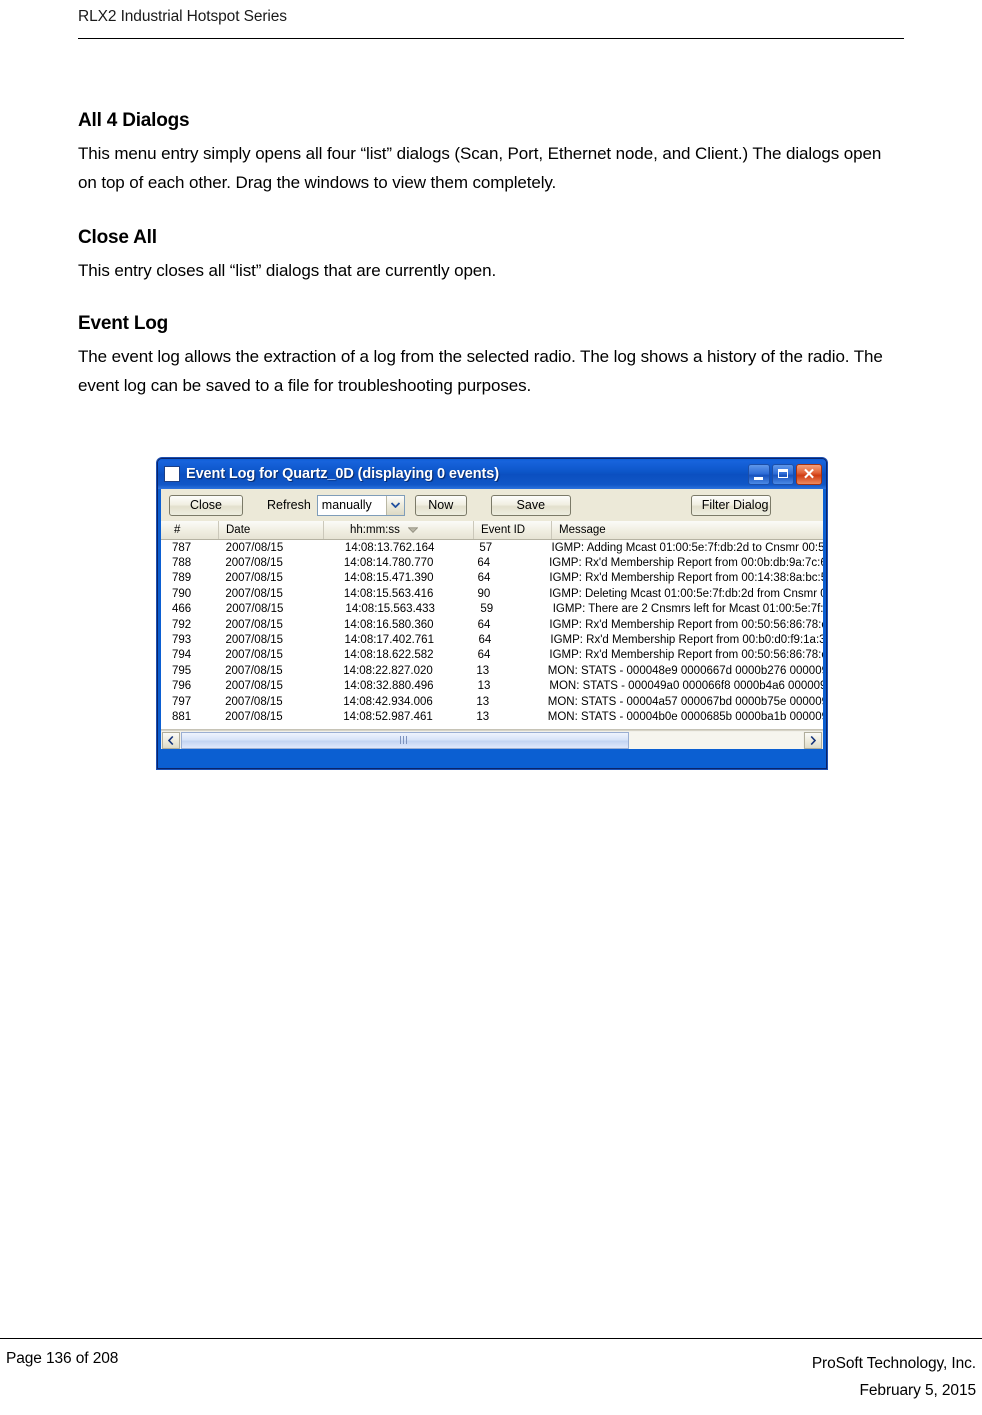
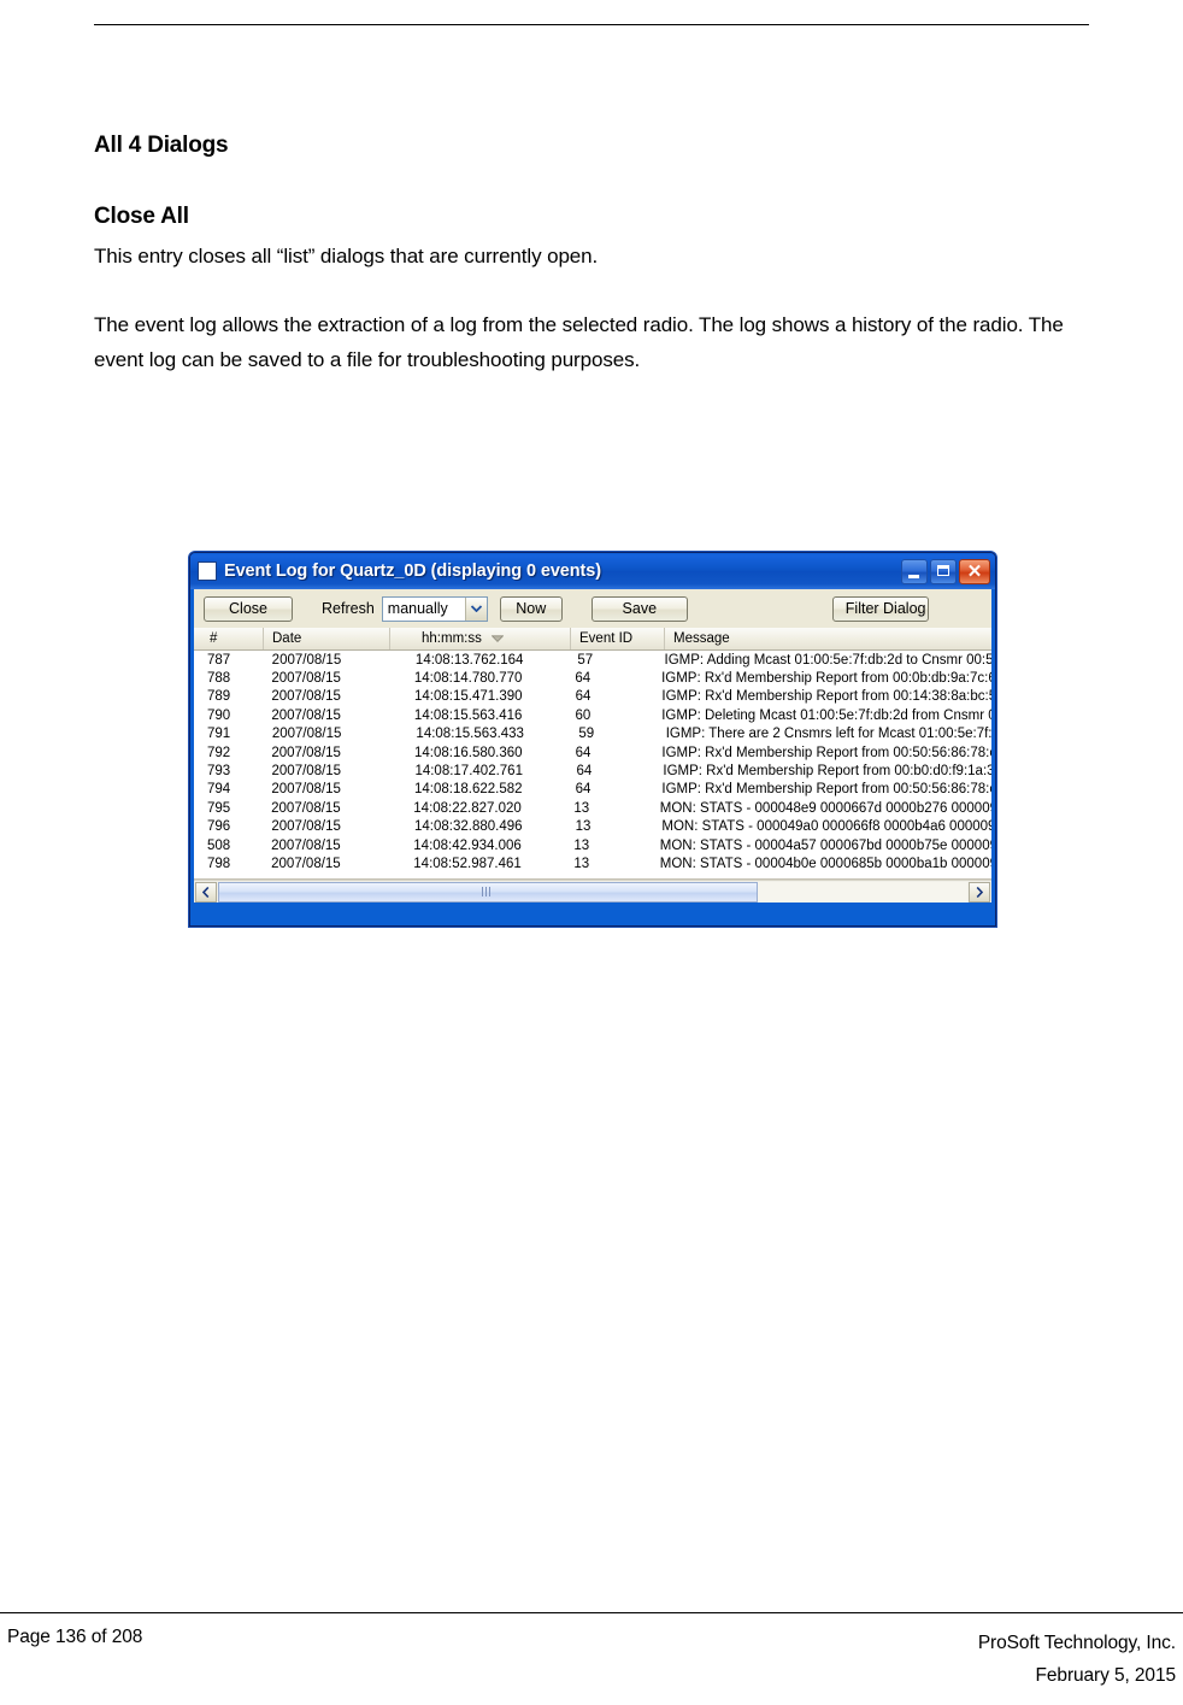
- RLX2 Industrial Hotspot Series
  All 4 Dialogs
- This menu entry simply opens all four “list” dialogs (Scan, Port, Ethernet node, and Client.) The dialogs open on top of each other. Drag the windows to view them completely.
  Close All
  This entry closes all “list” dialogs that are currently open.
- Event Log
  The event log allows the extraction of a log from the selected radio. The log shows a history of the radio. The event log can be saved to a file for troubleshooting purposes.
  Event Log for Quartz_0D (displaying 0 events)
  ✕
  Close
  Refresh
  manually
  Now
  Save
  Filter Dialog
  #
  Date
  hh:mm:ss
  Event ID
  Message
  787
  2007/08/15
  14:08:13.762.164
  57
  IGMP: Adding Mcast 01:00:5e:7f:db:2d to Cnsmr 00:5
  788
  2007/08/15
  14:08:14.780.770
  64
  IGMP: Rx'd Membership Report from 00:0b:db:9a:7c:
  789
  2007/08/15
  14:08:15.471.390
  64
  IGMP: Rx'd Membership Report from 00:14:38:8a:bc:
  790
  2007/08/15
  14:08:15.563.416
- 90
+ 60
  IGMP: Deleting Mcast 01:00:5e:7f:db:2d from Cnsmr
- 466
+ 791
  2007/08/15
  14:08:15.563.433
  59
  IGMP: There are 2 Cnsmrs left for Mcast 01:00:5e:7f:
  792
  2007/08/15
  14:08:16.580.360
  64
  IGMP: Rx'd Membership Report from 00:50:56:86:78:
  793
  2007/08/15
  14:08:17.402.761
  64
  IGMP: Rx'd Membership Report from 00:b0:d0:f9:1a:3
  794
  2007/08/15
  14:08:18.622.582
  64
  IGMP: Rx'd Membership Report from 00:50:56:86:78:
  795
  2007/08/15
  14:08:22.827.020
  13
  MON: STATS - 000048e9 0000667d 0000b276 00000
  796
  2007/08/15
  14:08:32.880.496
  13
  MON: STATS - 000049a0 000066f8 0000b4a6 00000
- 797
+ 508
  2007/08/15
  14:08:42.934.006
  13
  MON: STATS - 00004a57 000067bd 0000b75e 00000
- 881
+ 798
  2007/08/15
  14:08:52.987.461
  13
  MON: STATS - 00004b0e 0000685b 0000ba1b 00000
  Page 136 of 208
  ProSoft Technology, Inc.
  February 5, 2015
